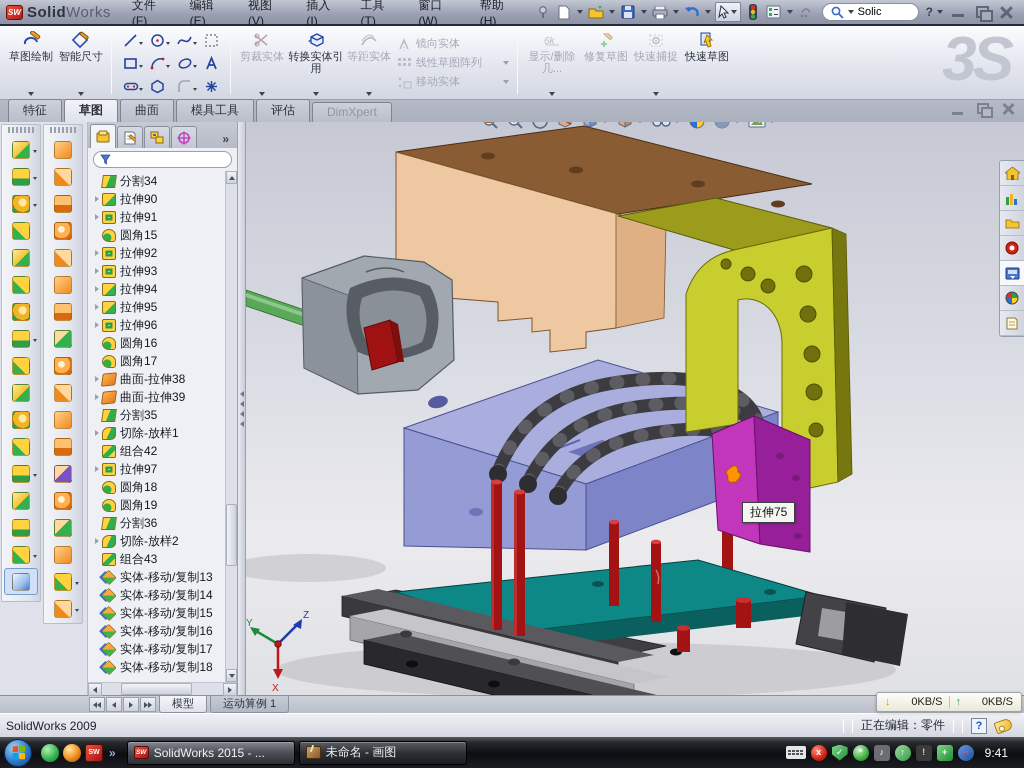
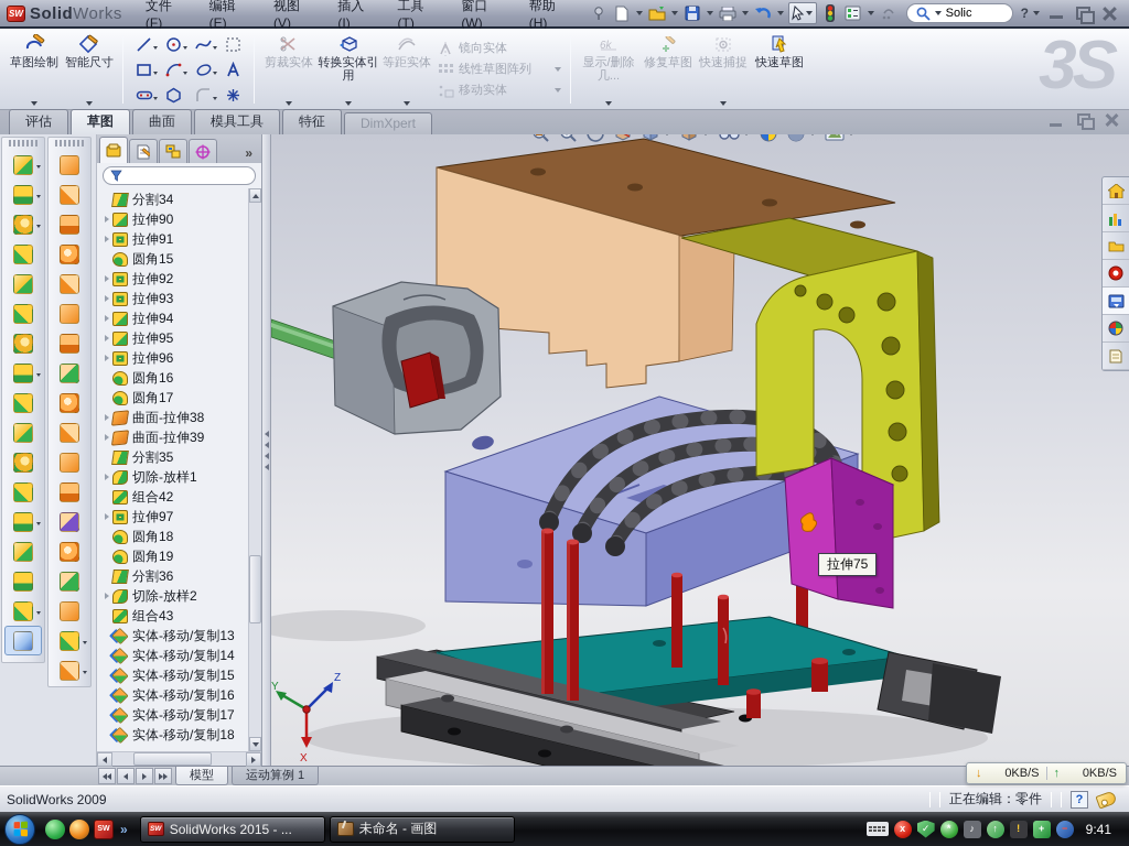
  SW
  SolidWorks
  文件(F)
  编辑(E)
  视图(V)
  插入(I)
  工具(T)
  窗口(W)
  帮助(H)
  Solic
  ?
  3S
  草图绘制
  智能尺寸
  剪裁实体
  转换实体引用
  等距实体
  镜向实体
  线性草图阵列
  移动实体
  6k
  显示/删除几...
  修复草图
  快速捕捉
  快速草图
- 特征
+ 评估
  草图
  曲面
  模具工具
- 评估
+ 特征
  DimXpert
  »
  分割34
  拉伸90
  拉伸91
  圆角15
  拉伸92
  拉伸93
  拉伸94
  拉伸95
  拉伸96
  圆角16
  圆角17
  曲面-拉伸38
  曲面-拉伸39
  分割35
  切除-放样1
  组合42
  拉伸97
  圆角18
  圆角19
  分割36
  切除-放样2
  组合43
  实体-移动/复制13
  实体-移动/复制14
  实体-移动/复制15
  实体-移动/复制16
  实体-移动/复制17
  实体-移动/复制18
  Y
  Z
  X
  拉伸75
  模型
  运动算例 1
  SolidWorks 2009
  正在编辑：零件
  ?
  ↓
  0KB/S
  ↑
  0KB/S
  »
  SolidWorks 2015 - ...
  未命名 - 画图
  x
  ✓
  *
  ♪
  ↑
  !
  +
  −
  9:41
